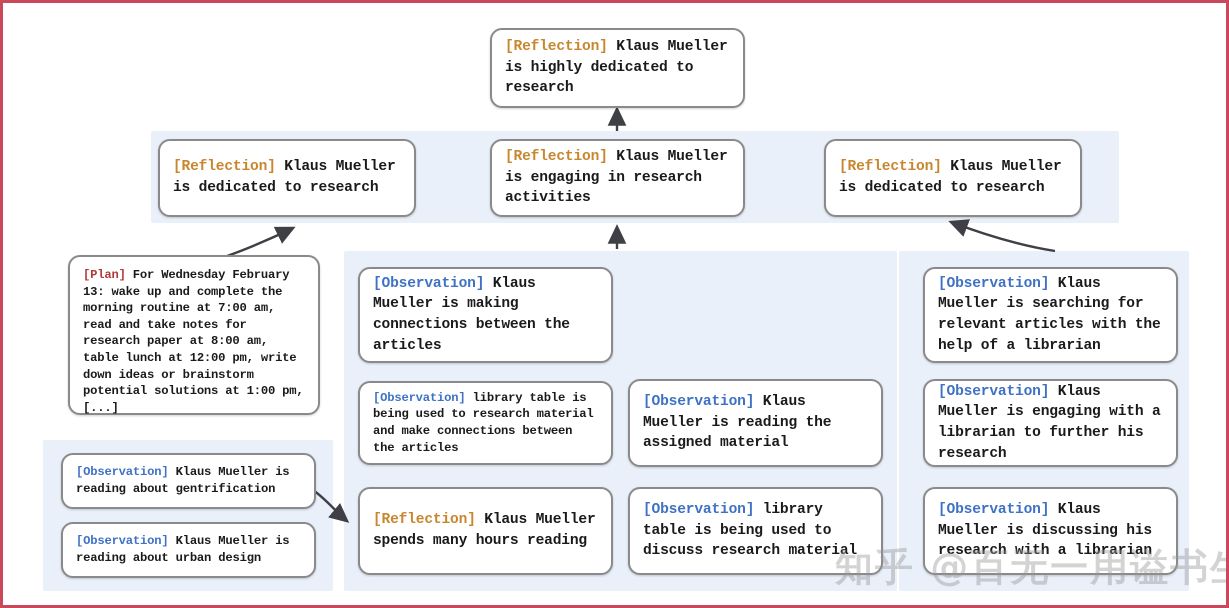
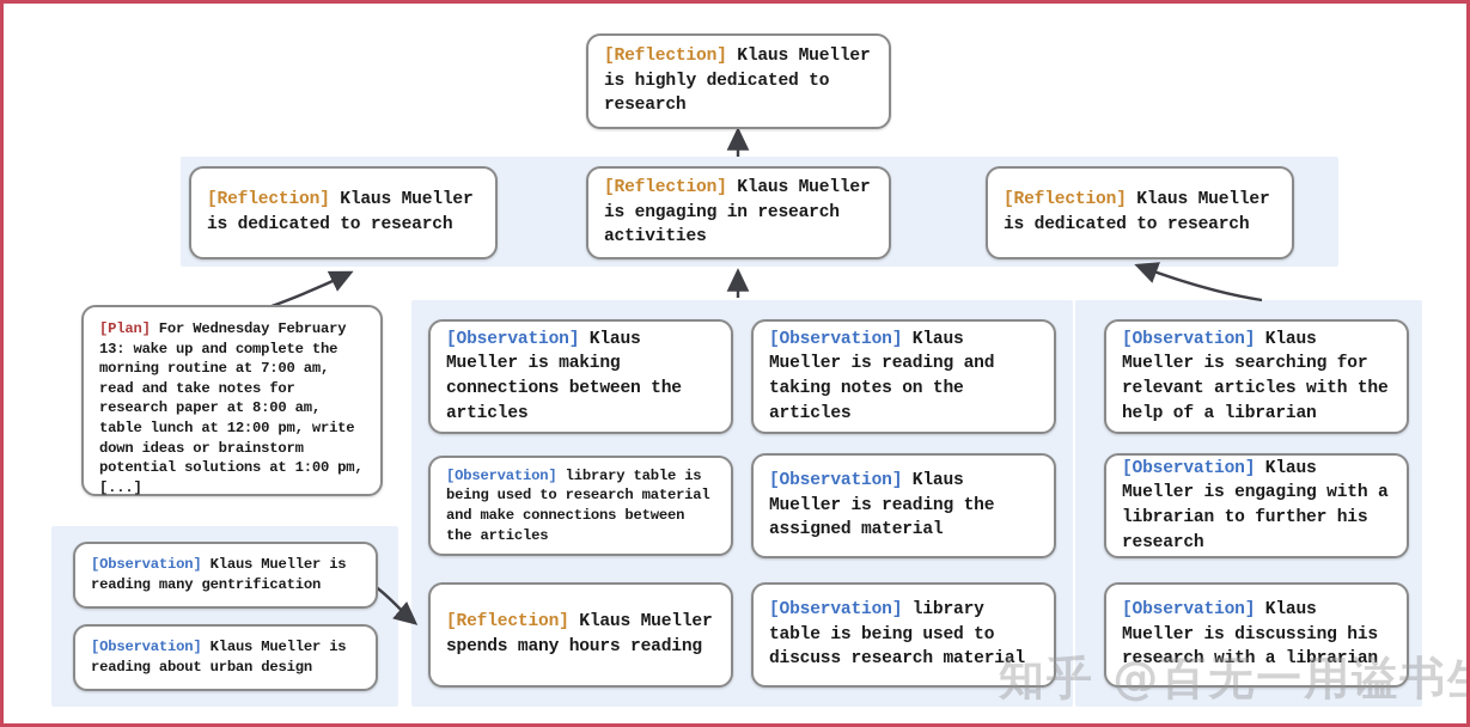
  [Reflection] Klaus Mueller is highly dedicated to research
  [Reflection] Klaus Mueller is dedicated to research
  [Reflection] Klaus Mueller is engaging in research activities
  [Reflection] Klaus Mueller is dedicated to research
  [Plan] For Wednesday February 13: wake up and complete the morning routine at 7:00 am, read and take notes for research paper at 8:00 am, table lunch at 12:00 pm, write down ideas or brainstorm potential solutions at 1:00 pm, [...]
- [Observation] Klaus Mueller is reading about gentrification
+ [Observation] Klaus Mueller is reading many gentrification
  [Observation] Klaus Mueller is reading about urban design
  [Observation] Klaus Mueller is making connections between the articles
  [Observation] library table is being used to research material and make connections between the articles
  [Reflection] Klaus Mueller spends many hours reading
+ [Observation] Klaus Mueller is reading and taking notes on the articles
  [Observation] Klaus Mueller is reading the assigned material
  [Observation] library table is being used to discuss research material
  [Observation] Klaus Mueller is searching for relevant articles with the help of a librarian
  [Observation] Klaus Mueller is engaging with a librarian to further his research
  [Observation] Klaus Mueller is discussing his research with a librarian
  知乎 @百无一用谥书
